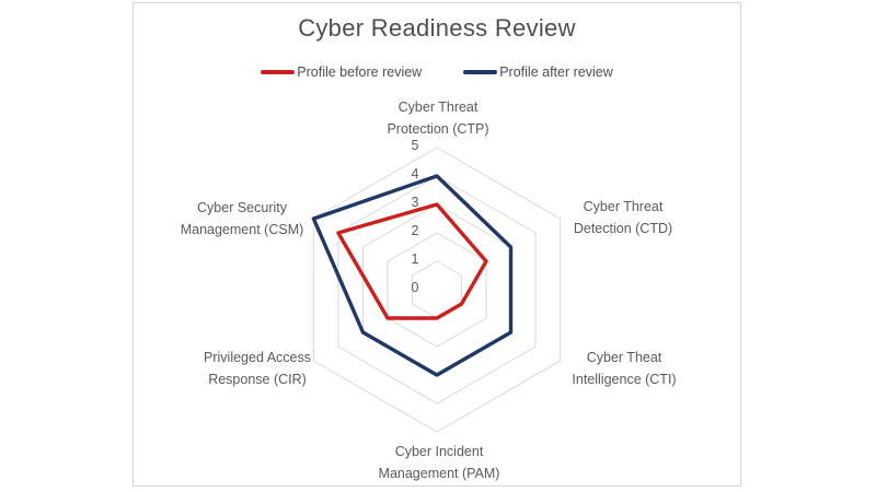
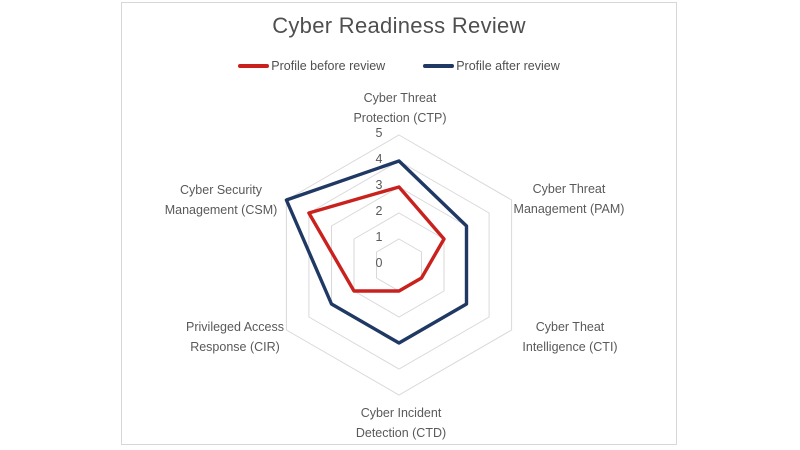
  Cyber Readiness Review
  Profile before review
  Profile after review
  0
  1
  2
  3
  4
  5
  Cyber Threat
  Protection (CTP)
  Cyber Threat
- Detection (CTD)
+ Management (PAM)
  Cyber Theat
  Intelligence (CTI)
  Cyber Incident
- Management (PAM)
+ Detection (CTD)
  Privileged Access
  Response (CIR)
  Cyber Security
  Management (CSM)
